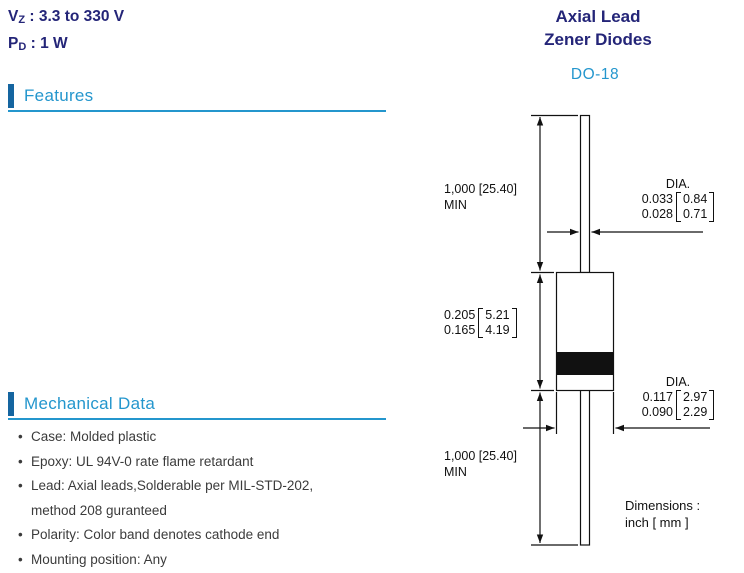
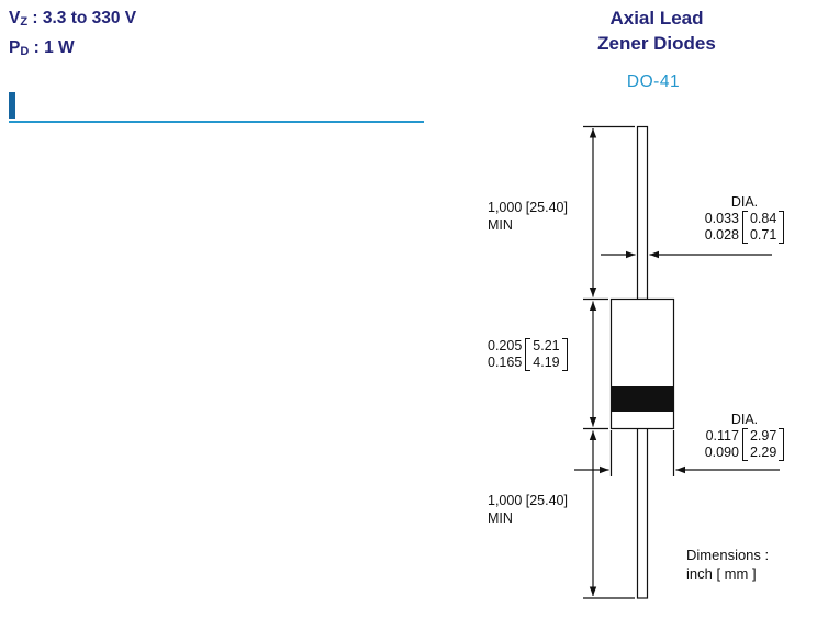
  VZ : 3.3 to 330 V
  PD : 1 W
  Axial Lead
  Zener Diodes
- Features
- Mechanical Data
- Case: Molded plastic
- Epoxy: UL 94V-0 rate flame retardant
- Lead: Axial leads,Solderable per MIL-STD-202,
- method 208 guranteed
- Polarity: Color band denotes cathode end
- Mounting position: Any
- DO-18
+ DO-41
  1,000 [25.40]
  MIN
  DIA.
  0.033
  0.028
  0.84
  0.71
  0.205
  0.165
  5.21
  4.19
  DIA.
  0.117
  0.090
  2.97
  2.29
  1,000 [25.40]
  MIN
  Dimensions :
  inch [ mm ]
